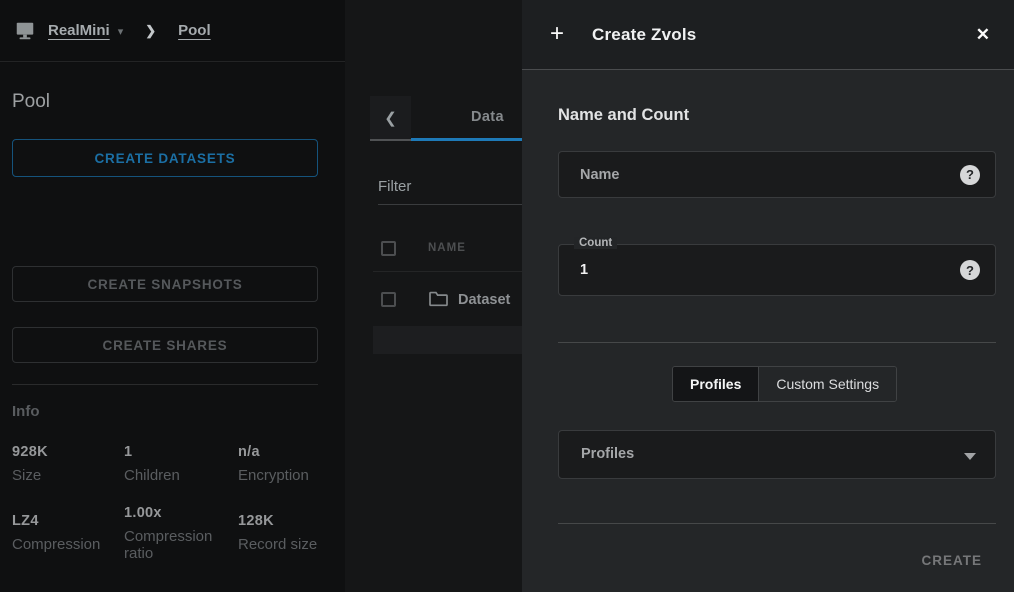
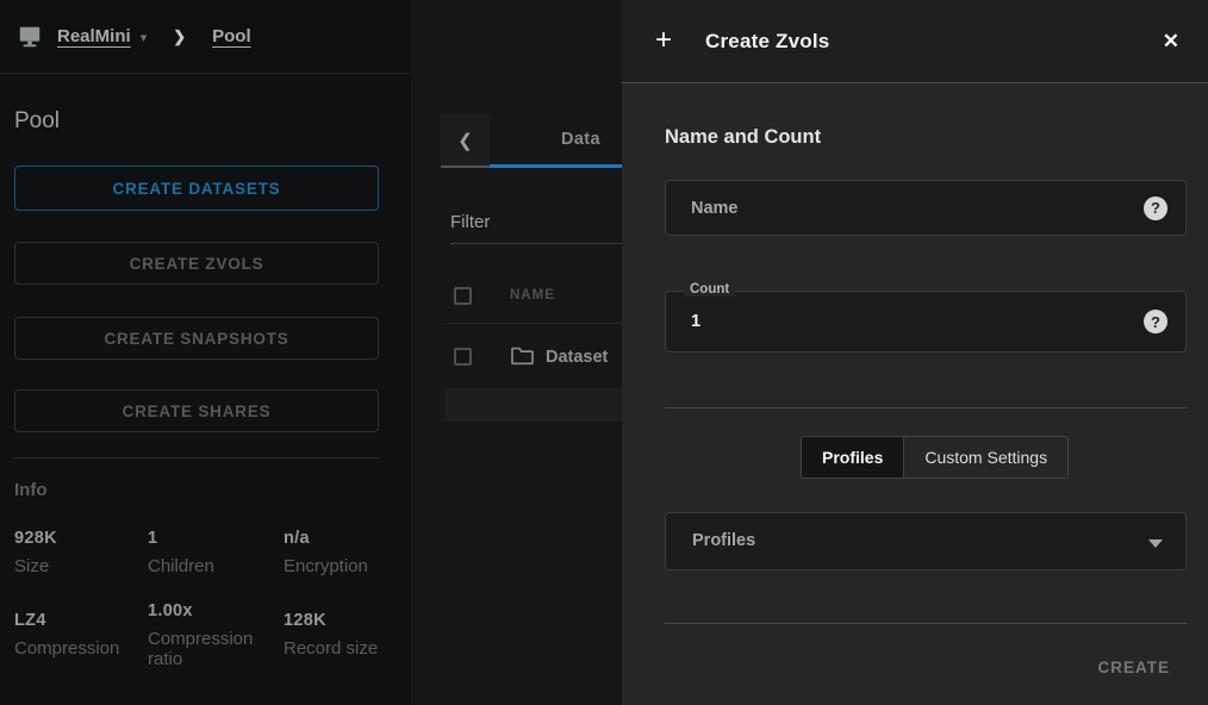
  RealMini
  ▾
  ❯
  Pool
  Pool
  CREATE DATASETS
+ CREATE ZVOLS
  CREATE SNAPSHOTS
  CREATE SHARES
  Info
  928K
  Size
  1
  Children
  n/a
  Encryption
  LZ4
  Compression
  1.00x
  Compression ratio
  128K
  Record size
  ❮
  Data
  Filter
  NAME
  Dataset
  +
  Create Zvols
  ✕
  Name and Count
  Name
  ?
  Count
  1
  ?
  Profiles
  Custom Settings
  Profiles
  CREATE
